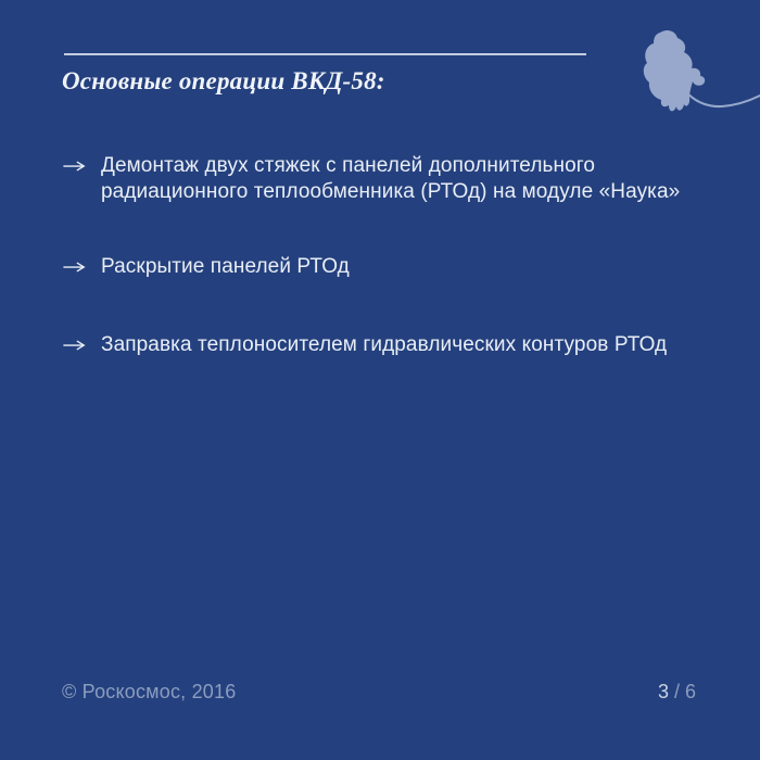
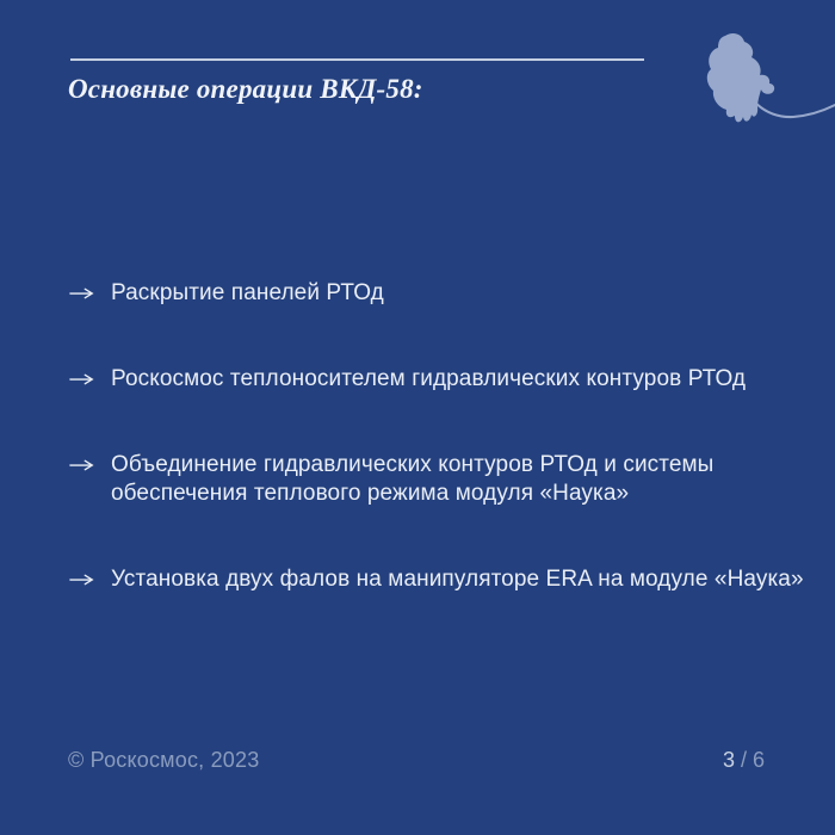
  Основные операции ВКД-58:
- Демонтаж двух стяжек с панелей дополнительного
- радиационного теплообменника (РТОд) на модуле «Наука»
  Раскрытие панелей РТОд
- Заправка теплоносителем гидравлических контуров РТОд
+ Роскосмос теплоносителем гидравлических контуров РТОд
+ Объединение гидравлических контуров РТОд и системы
+ обеспечения теплового режима модуля «Наука»
+ Установка двух фалов на манипуляторе ERA на модуле «Наука»
- © Роскосмос, 2016
+ © Роскосмос, 2023
  3
  /
  6
